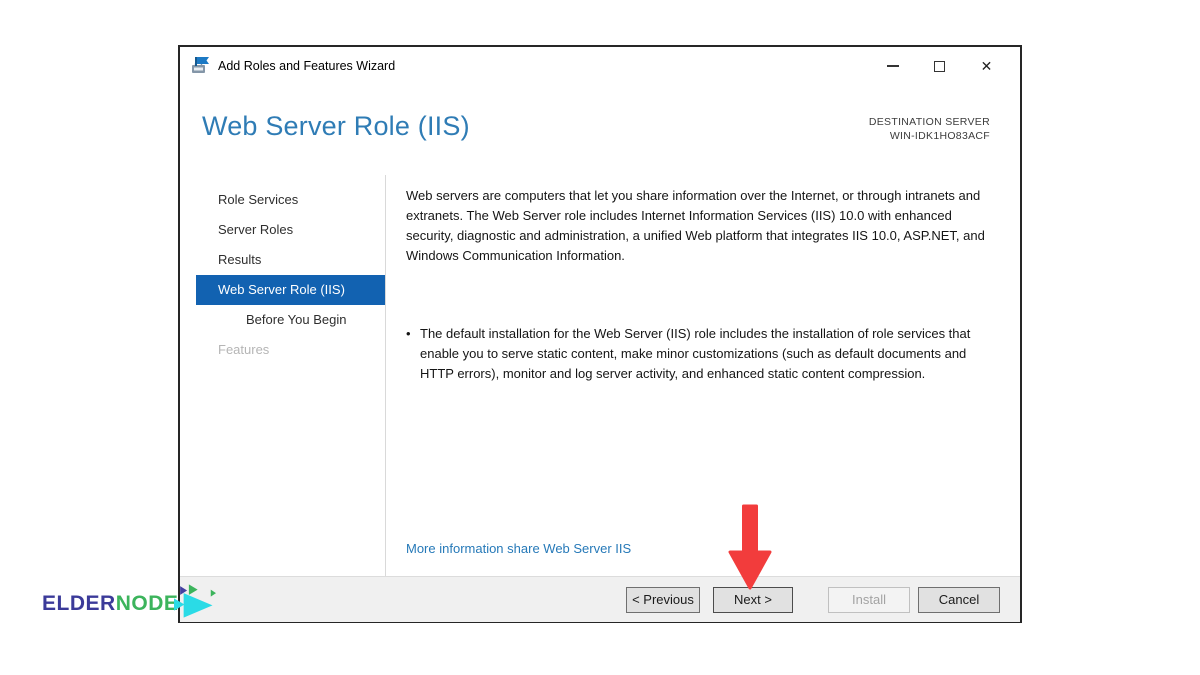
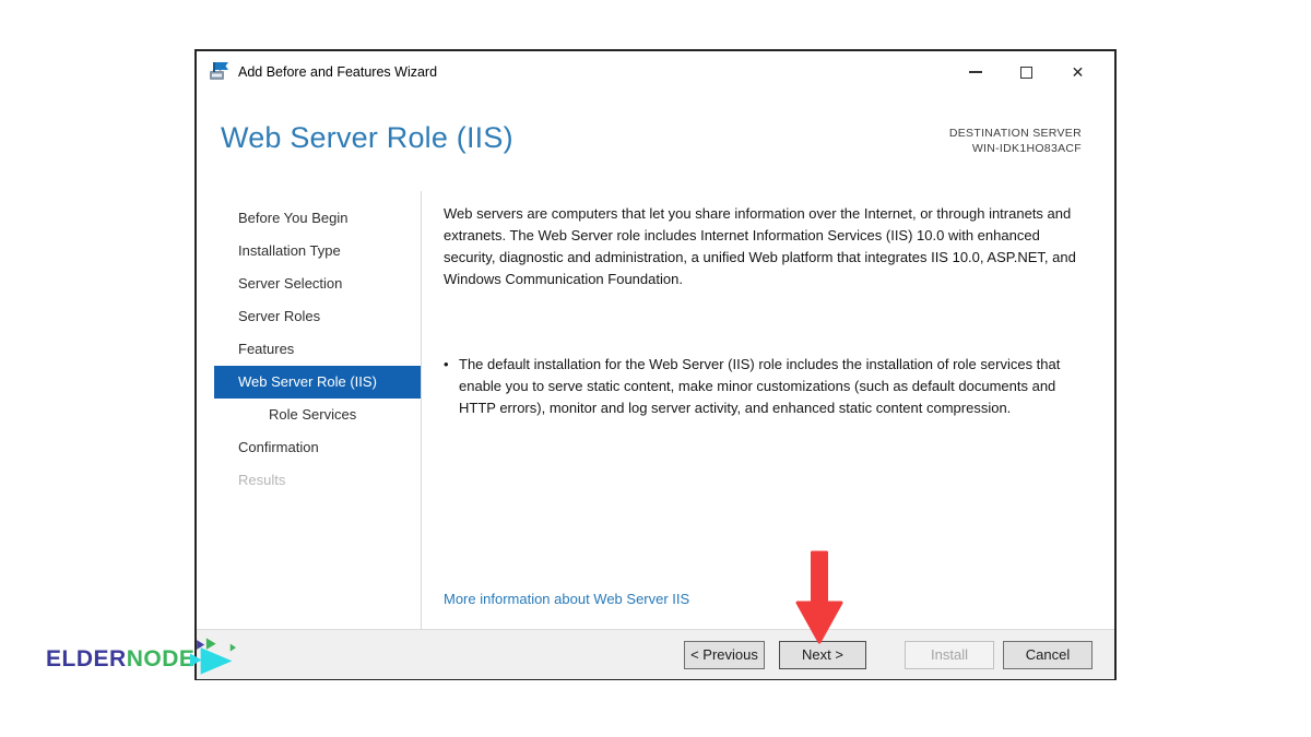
- Add Roles and Features Wizard
+ Add Before and Features Wizard
  ✕
  Web Server Role (IIS)
  DESTINATION SERVER
  WIN-IDK1HO83ACF
- Role Services
+ Before You Begin
+ Installation Type
+ Server Selection
  Server Roles
- Results
+ Features
  Web Server Role (IIS)
- Before You Begin
+ Role Services
+ Confirmation
- Features
+ Results
- Web servers are computers that let you share information over the Internet, or through intranets and extranets. The Web Server role includes Internet Information Services (IIS) 10.0 with enhanced security, diagnostic and administration, a unified Web platform that integrates IIS 10.0, ASP.NET, and Windows Communication Information.
+ Web servers are computers that let you share information over the Internet, or through intranets and extranets. The Web Server role includes Internet Information Services (IIS) 10.0 with enhanced security, diagnostic and administration, a unified Web platform that integrates IIS 10.0, ASP.NET, and Windows Communication Foundation.
  •
  The default installation for the Web Server (IIS) role includes the installation of role services that enable you to serve static content, make minor customizations (such as default documents and HTTP errors), monitor and log server activity, and enhanced static content compression.
- More information share Web Server IIS
+ More information about Web Server IIS
  < Previous
  Next >
  Install
  Cancel
  ELDERNODE
